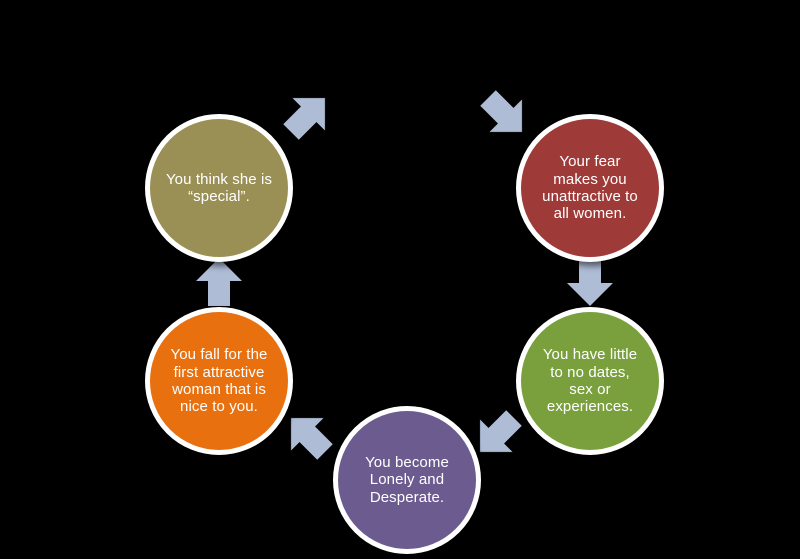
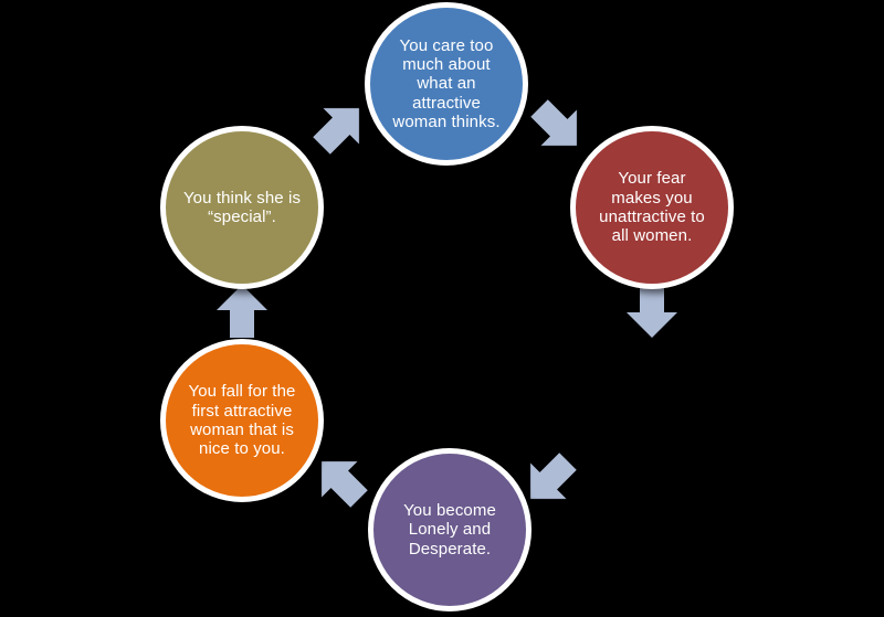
+ You care too
+ much about
+ what an
+ attractive
+ woman thinks.
  Your fear
  makes you
  unattractive to
  all women.
- You have little
- to no dates,
- sex or
- experiences.
  You become
  Lonely and
  Desperate.
  You fall for the
  first attractive
  woman that is
  nice to you.
  You think she is
  “special”.
